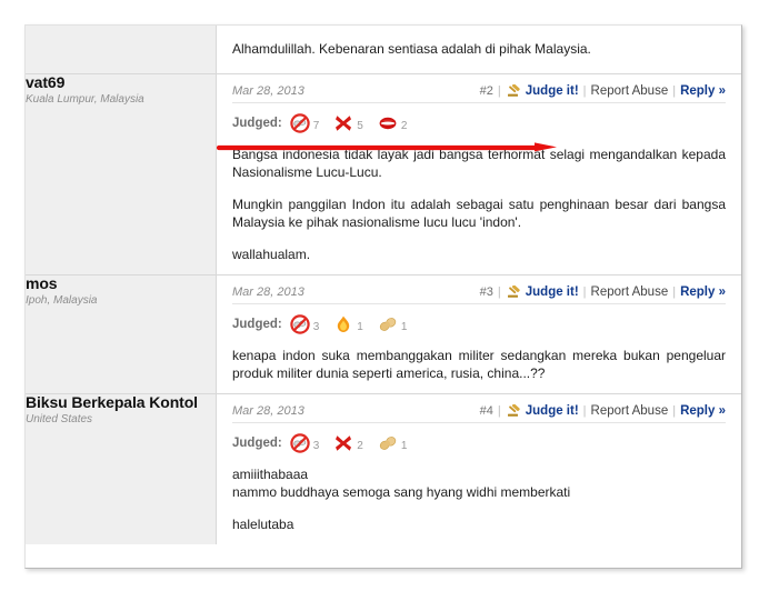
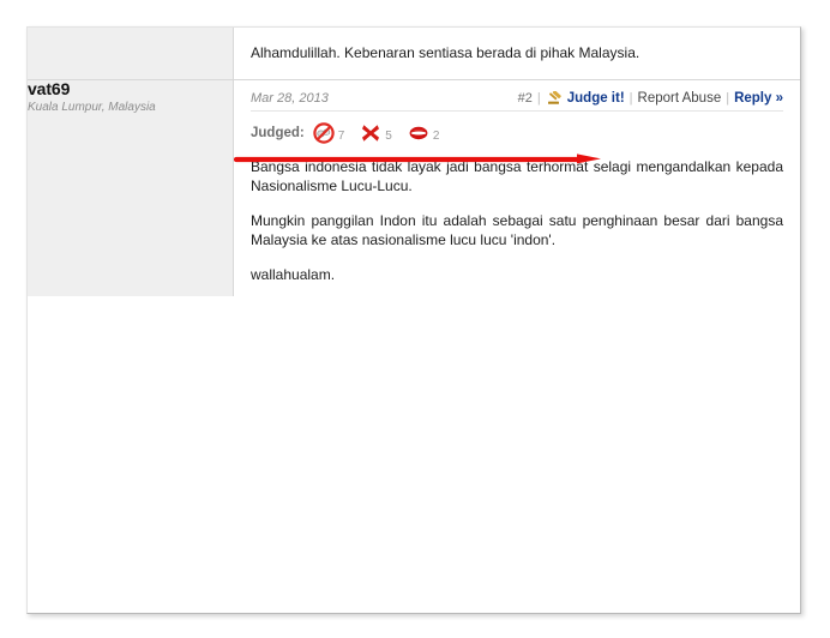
- 	Alhamdulillah. Kebenaran sentiasa adalah di pihak Malaysia.
+ 	Alhamdulillah. Kebenaran sentiasa berada di pihak Malaysia.
- vat69 Kuala Lumpur, Malaysia	Mar 28, 2013 #2 | Judge it! | Report Abuse | Reply » Judged: 7 5 2 Bangsa indonesia tidak layak jadi bangsa terhormat selagi mengandalkan kepada Nasionalisme Lucu-Lucu. Mungkin panggilan Indon itu adalah sebagai satu penghinaan besar dari bangsa Malaysia ke pihak nasionalisme lucu lucu 'indon'. wallahualam.
+ vat69 Kuala Lumpur, Malaysia	Mar 28, 2013 #2 | Judge it! | Report Abuse | Reply » Judged: 7 5 2 Bangsa indonesia tidak layak jadi bangsa terhormat selagi mengandalkan kepada Nasionalisme Lucu-Lucu. Mungkin panggilan Indon itu adalah sebagai satu penghinaan besar dari bangsa Malaysia ke atas nasionalisme lucu lucu 'indon'. wallahualam.
- mos Ipoh, Malaysia	Mar 28, 2013 #3 | Judge it! | Report Abuse | Reply » Judged: 3 1 1 kenapa indon suka membanggakan militer sedangkan mereka bukan pengeluar produk militer dunia seperti america, rusia, china...??
- Biksu Berkepala Kontol United States	Mar 28, 2013 #4 | Judge it! | Report Abuse | Reply » Judged: 3 2 1 amiiithabaaa nammo buddhaya semoga sang hyang widhi memberkati halelutaba
